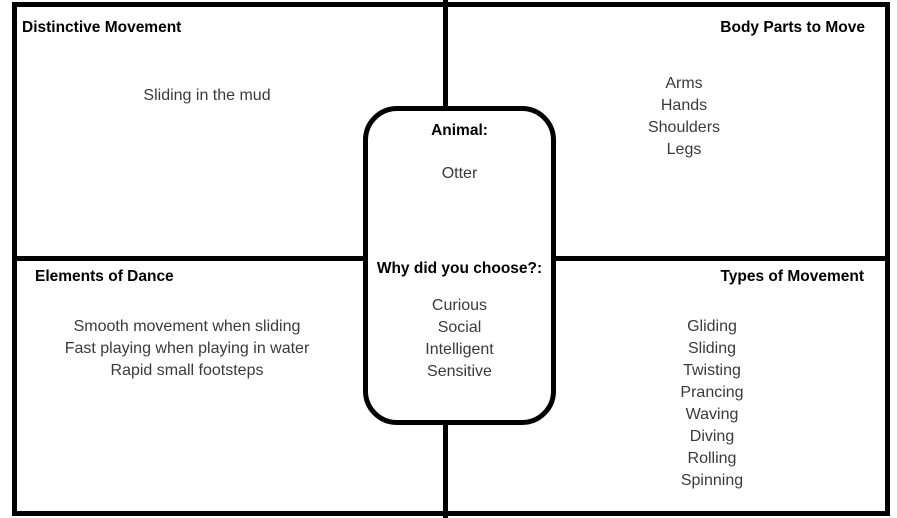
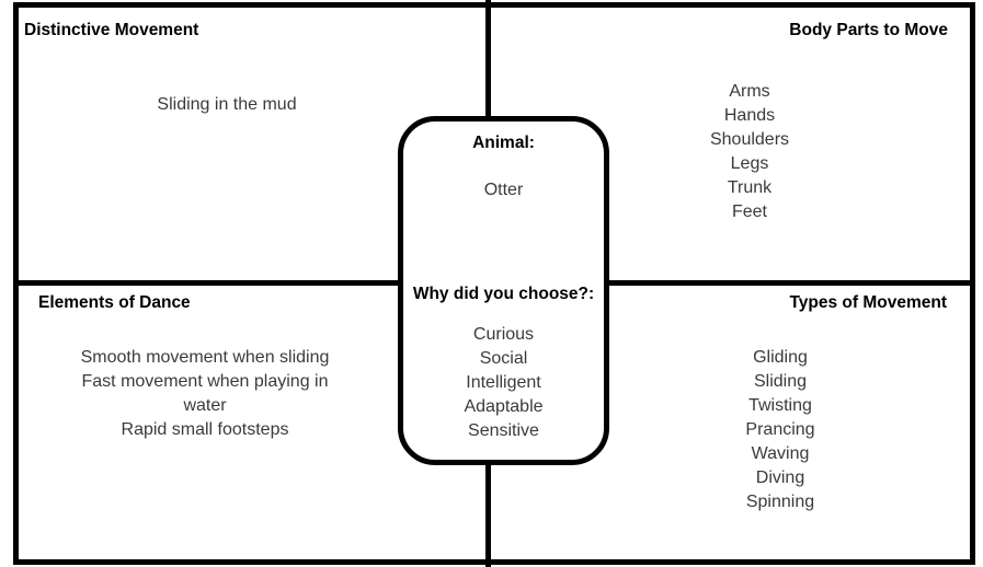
  Distinctive Movement
  Sliding in the mud
  Body Parts to Move
  Arms
  Hands
  Shoulders
  Legs
+ Trunk
+ Feet
  Elements of Dance
  Smooth movement when sliding
- Fast playing when playing in water
+ Fast movement when playing in water
  Rapid small footsteps
  Types of Movement
  Gliding
  Sliding
  Twisting
  Prancing
  Waving
  Diving
- Rolling
  Spinning
  Animal:
  Otter
  Why did you choose?:
  Curious
  Social
  Intelligent
+ Adaptable
  Sensitive
